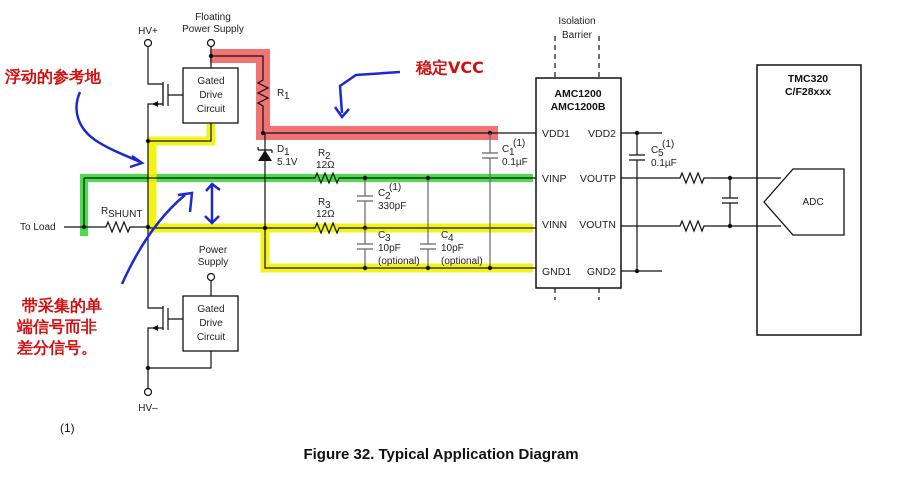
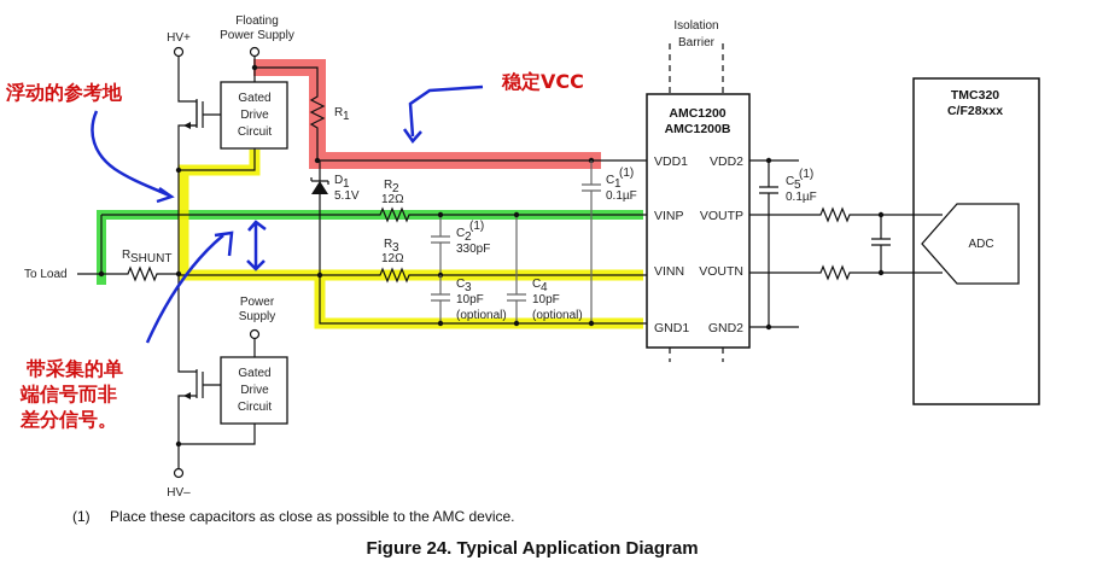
  HV+
  Floating
  Power Supply
  Gated
  Drive
  Circuit
  R
  1
  D
  1
  5.1V
  To Load
  R
  SHUNT
  R
  2
  12Ω
  R
  3
  12Ω
  C
  1
  (1)
  0.1µF
  C
  2
  (1)
  330pF
  C
  3
  10pF
  (optional)
  C
  4
  10pF
  (optional)
  Gated
  Drive
  Circuit
  Power
  Supply
  HV–
  Isolation
  Barrier
  AMC1200
  AMC1200B
  VDD1
  VINP
  VINN
  GND1
  VDD2
  VOUTP
  VOUTN
  GND2
  C
  5
  (1)
  0.1µF
  TMC320
  C/F28xxx
  ADC
  浮动的参考地
  稳定VCC
  带采集的单
  端信号而非
  差分信号。
  (1)
+ Place these capacitors as close as possible to the AMC device.
- Figure 32. Typical Application Diagram
+ Figure 24. Typical Application Diagram
